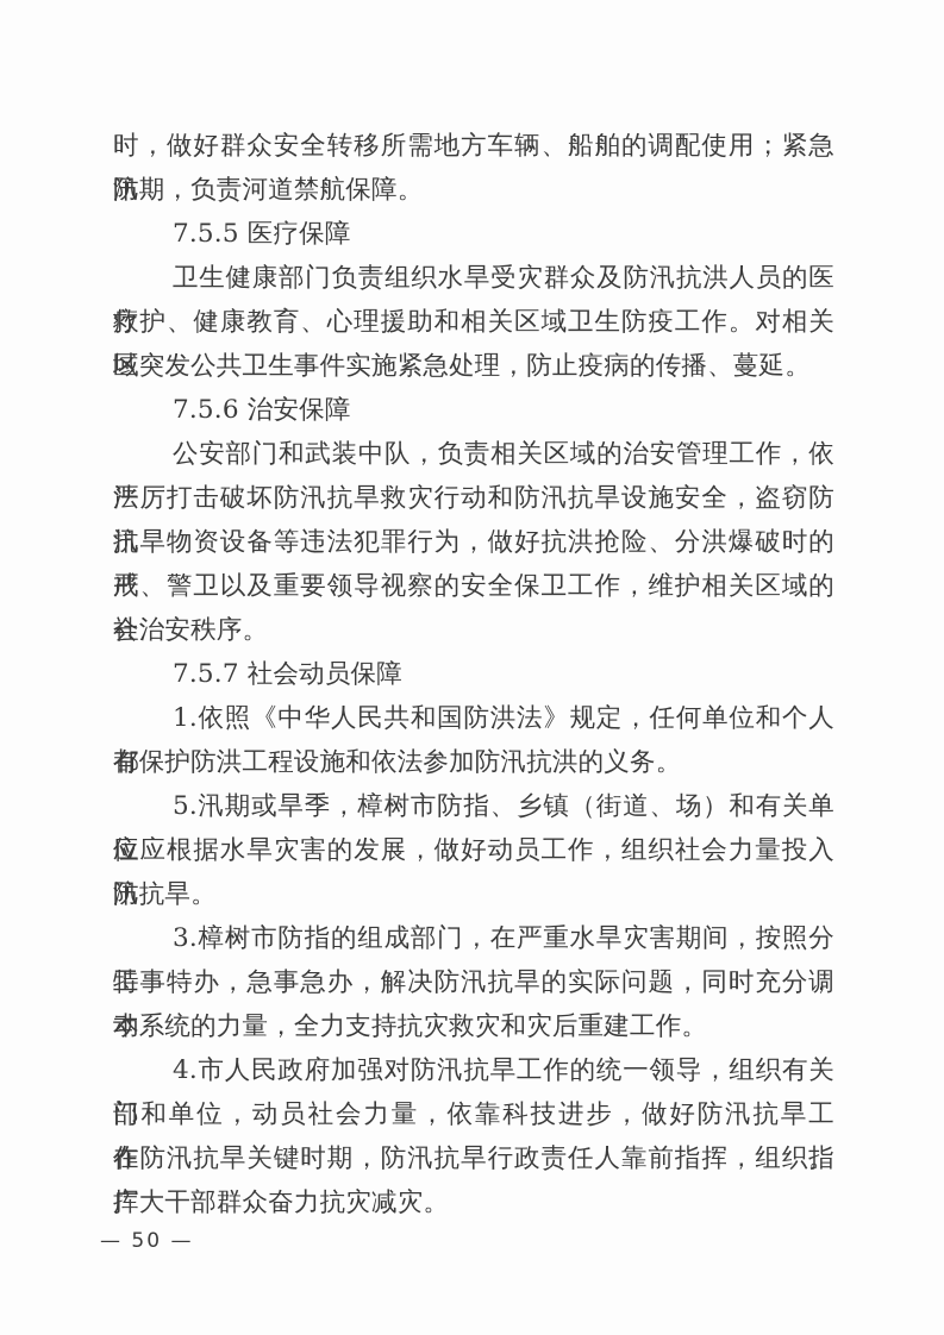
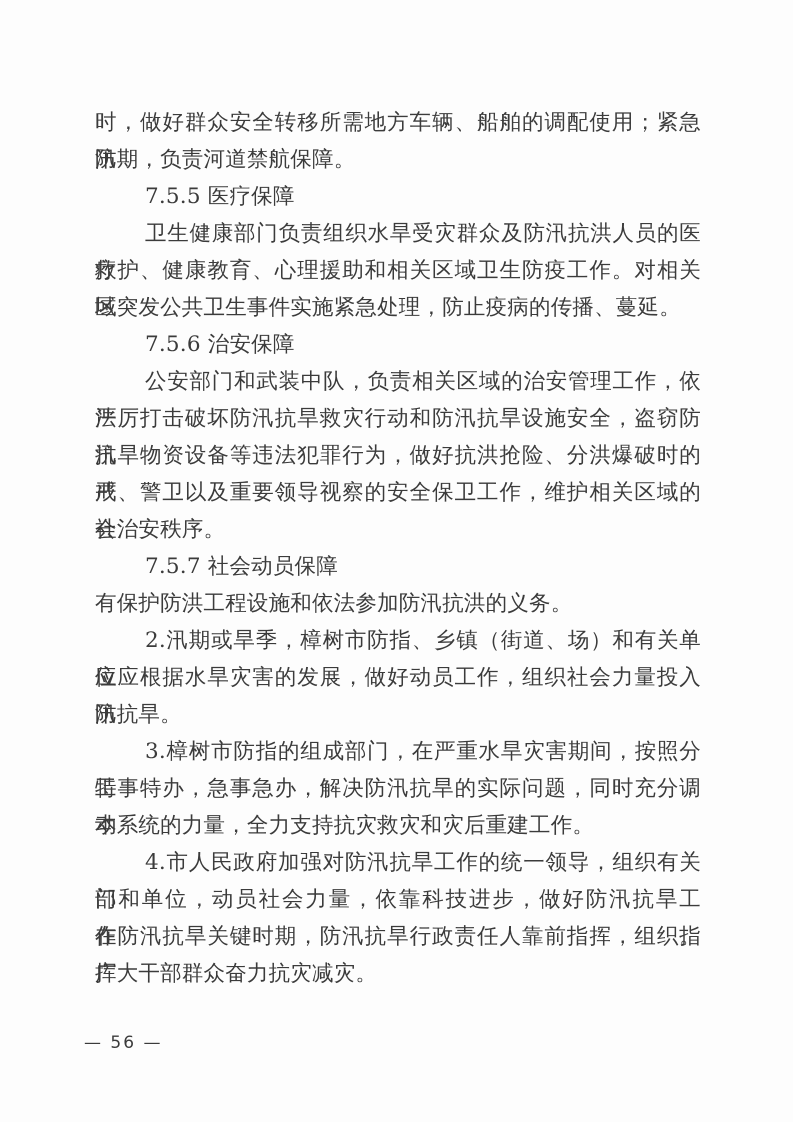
  时，做好群众安全转移所需地方车辆、船舶的调配使用；紧急防
  汛期，负责河道禁航保障。
  7.5.5 医疗保障
  卫生健康部门负责组织水旱受灾群众及防汛抗洪人员的医疗
  救护、健康教育、心理援助和相关区域卫生防疫工作。对相关区
  域突发公共卫生事件实施紧急处理，防止疫病的传播、蔓延。
  7.5.6 治安保障
  公安部门和武装中队，负责相关区域的治安管理工作，依法
  严厉打击破坏防汛抗旱救灾行动和防汛抗旱设施安全，盗窃防汛
  抗旱物资设备等违法犯罪行为，做好抗洪抢险、分洪爆破时的戒
  严、警卫以及重要领导视察的安全保卫工作，维护相关区域的社
  会治安秩序。
  7.5.7 社会动员保障
- 1.依照《中华人民共和国防洪法》规定，任何单位和个人都
  有保护防洪工程设施和依法参加防汛抗洪的义务。
- 5.汛期或旱季，樟树市防指、乡镇（街道、场）和有关单位
+ 2.汛期或旱季，樟树市防指、乡镇（街道、场）和有关单位
  应应根据水旱灾害的发展，做好动员工作，组织社会力量投入防
  汛抗旱。
  3.樟树市防指的组成部门，在严重水旱灾害期间，按照分工，
  特事特办，急事急办，解决防汛抗旱的实际问题，同时充分调动
  本系统的力量，全力支持抗灾救灾和灾后重建工作。
  4.市人民政府加强对防汛抗旱工作的统一领导，组织有关部
  门和单位，动员社会力量，依靠科技进步，做好防汛抗旱工作。
  在防汛抗旱关键时期，防汛抗旱行政责任人靠前指挥，组织指挥
  广大干部群众奋力抗灾减灾。
- — 50 —
+ — 56 —
